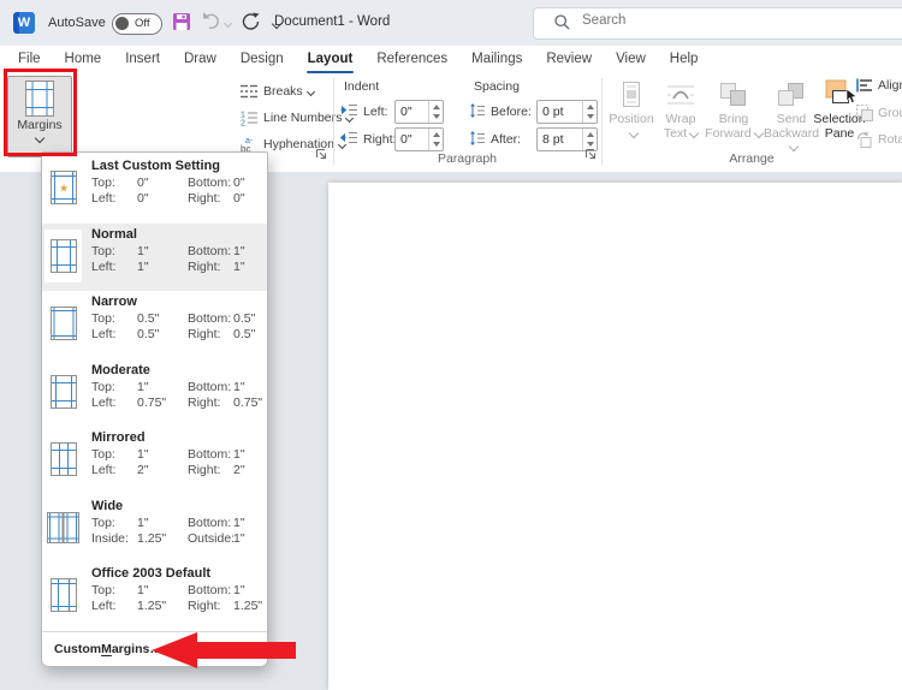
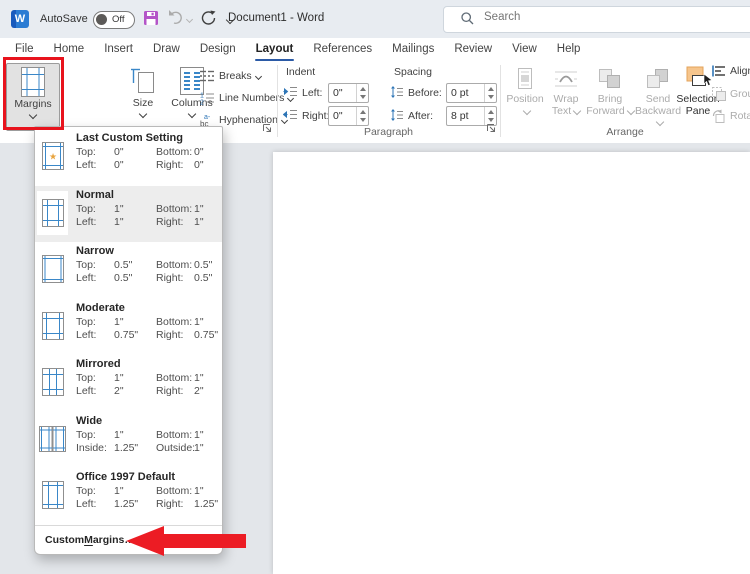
  W
  AutoSave
  Off
  Document1 - Word
  Search
  File
  Home
  Insert
  Draw
  Design
  Layout
  References
  Mailings
  Review
  View
  Help
  Margins
+ Size
+ Columns
  Breaks
  Line Numbes
  bc
  Hyphenation
  Indent
  Spacing
  Left:
  0"
  Right
  0"
  Before:
  0 pt
  After:
  8 pt
  Paragraph
  Position
  Wrap Text
  Bring Forward
  Send Backward
  Selectio Pane
  Alig
  Arrange
  ★
  Last Custom Setting
  Top:
  0"
  Bottom:
  0"
  Left:
  0"
  Right:
  0"
  Normal
  Top:
  1"
  Bottom:
  1"
  Left:
  1"
  Right:
  1"
  Narrow
  Top:
  0.5"
  Bottom:
  0.5"
  Left:
  0.5"
  Right:
  0.5"
  Moderate
  Top:
  1"
  Bottom:
  1"
  Left:
  0.75"
  Right:
  0.75"
  Mirrored
  Top:
  1"
  Bottom:
  1"
  Left:
  2"
  Right:
  2"
  Wide
  Top:
  1"
  Bottom:
  1"
  Inside:
  1.25"
  Outside:
  1"
- Office 2003 Default
+ Office 1997 Default
  Top:
  1"
  Bottom:
  1"
  Left:
  1.25"
  Right:
  1.25"
  Custom
  M
  argins…
